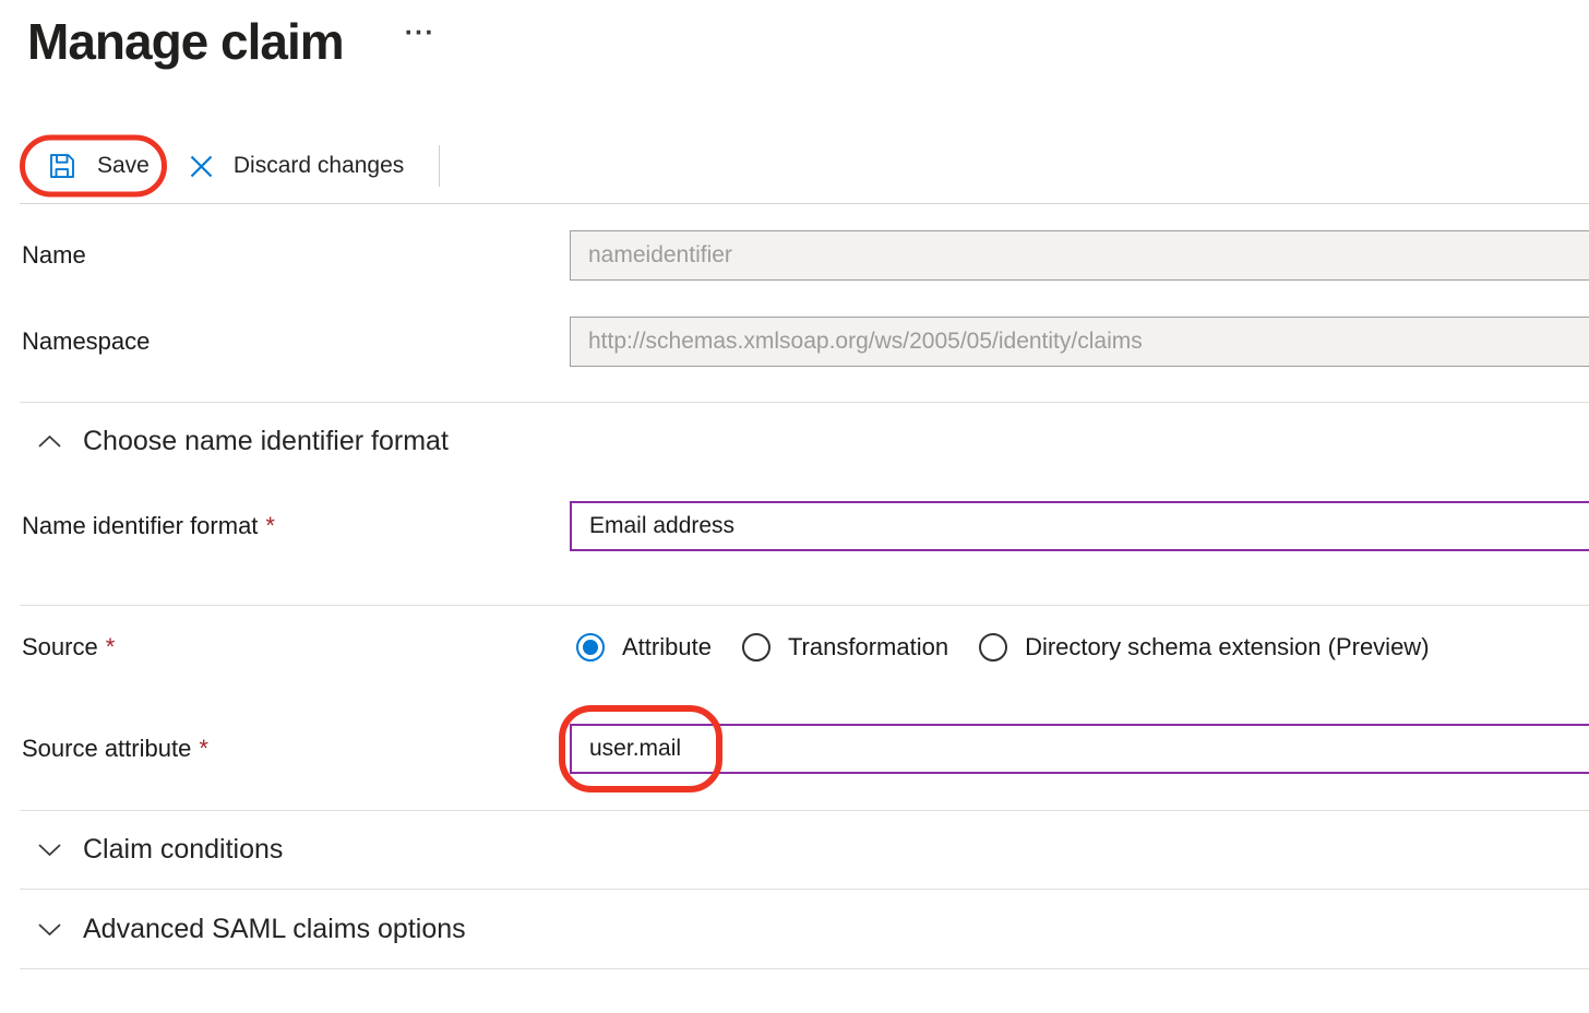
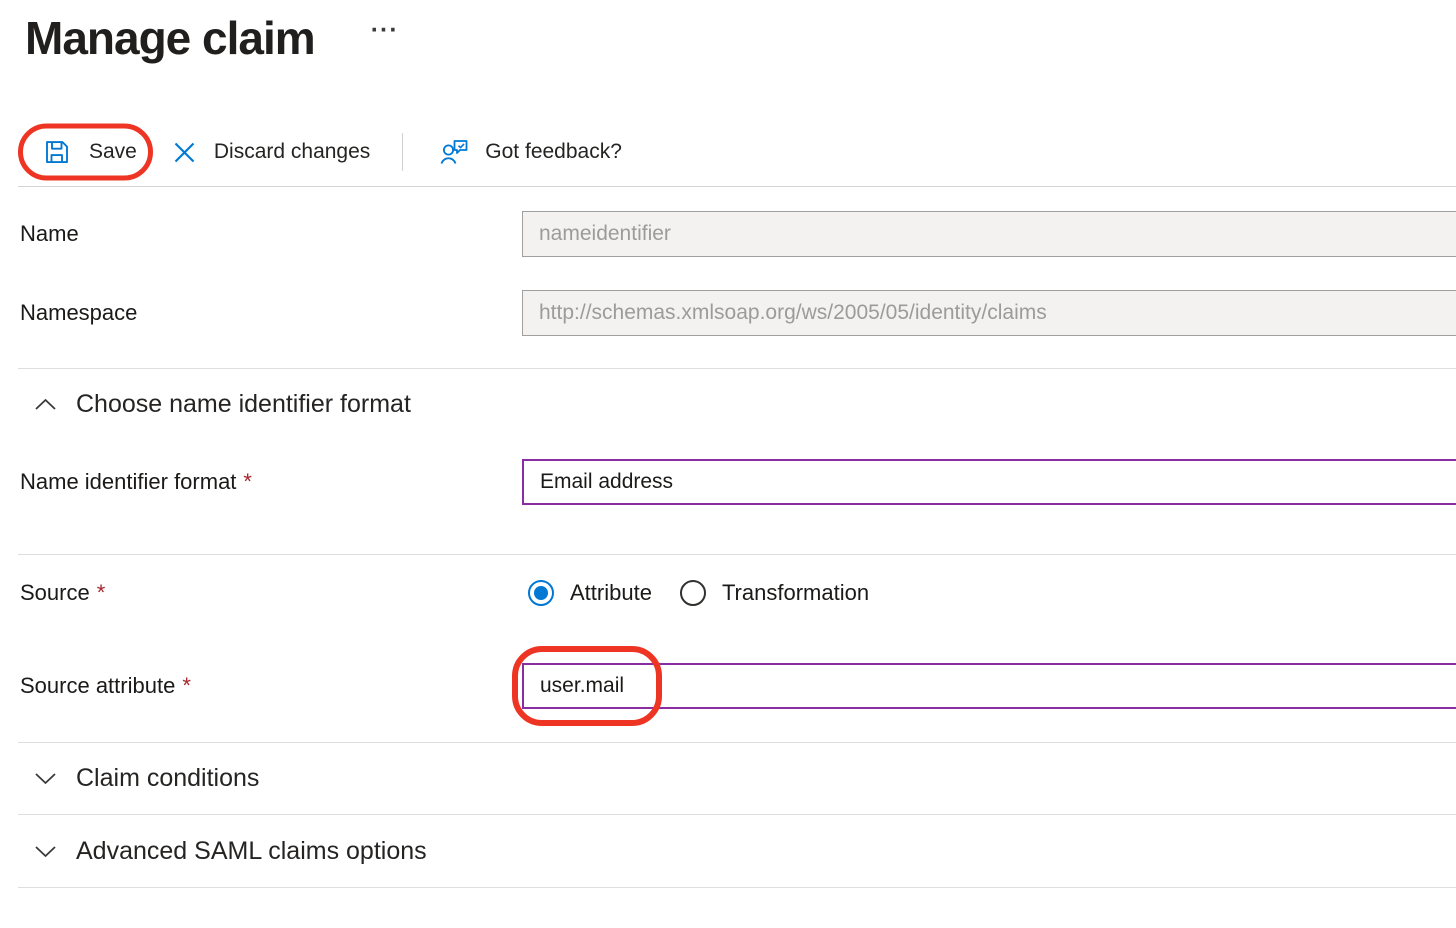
  Manage claim
  ···
  Save
  Discard changes
+ Got feedback?
  Name
  nameidentifier
  Namespace
  http://schemas.xmlsoap.org/ws/2005/05/identity/claims
  Choose name identifier format
  Name identifier format *
  Email address
  Source *
  Attribute
  Transformation
- Directory schema extension (Preview)
  Source attribute *
  user.mail
  Claim conditions
  Advanced SAML claims options
